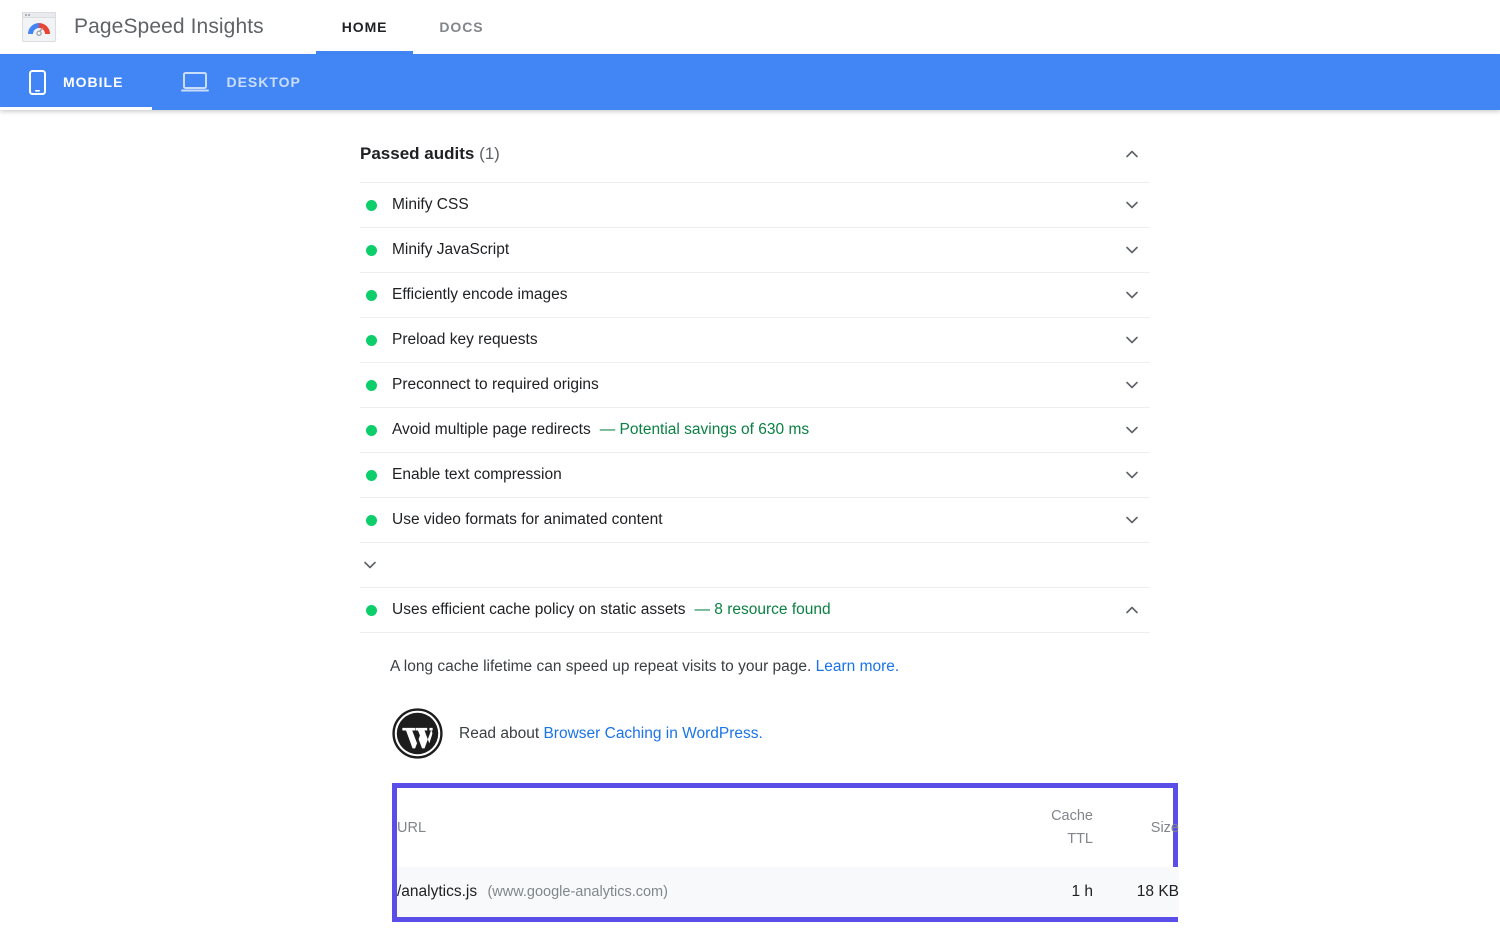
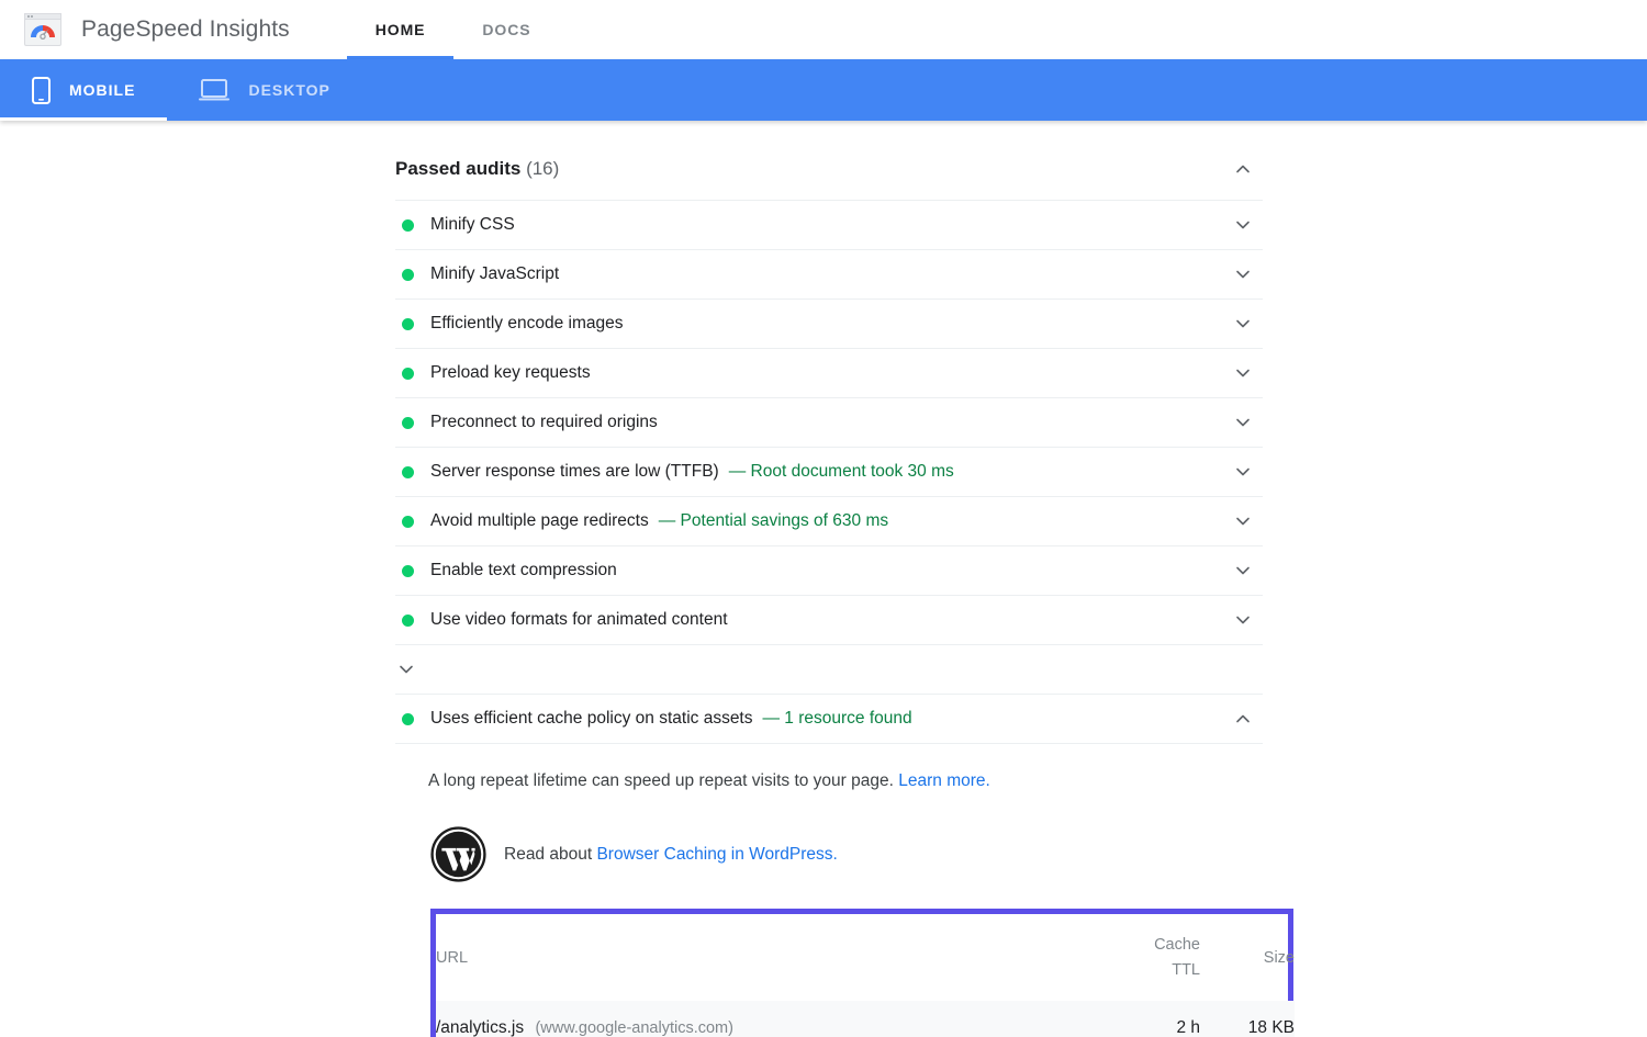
  PageSpeed Insights
  HOME
  DOCS
  MOBILE
  DESKTOP
- Passed audits (1)
+ Passed audits (16)
  Minify CSS
  Minify JavaScript
  Efficiently encode images
  Preload key requests
  Preconnect to required origins
+ Server response times are low (TTFB)
+ — Root document took 30 ms
  Avoid multiple page redirects
  — Potential savings of 630 ms
  Enable text compression
  Use video formats for animated content
  Uses efficient cache policy on static assets
- — 8 resource found
+ — 1 resource found
- A long cache lifetime can speed up repeat visits to your page. Learn more.
+ A long repeat lifetime can speed up repeat visits to your page. Learn more.
  Read about Browser Caching in WordPress.
  URL	Cache TTL	Size
- /analytics.js (www.google-analytics.com)	1 h	18 KB
+ /analytics.js (www.google-analytics.com)	2 h	18 KB
